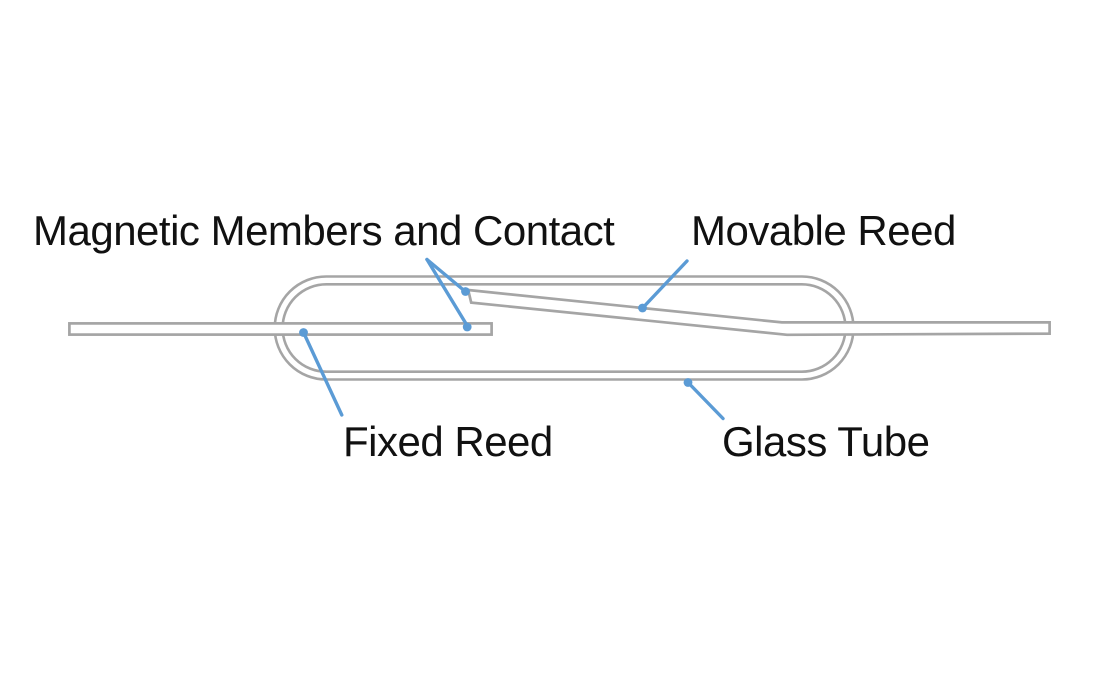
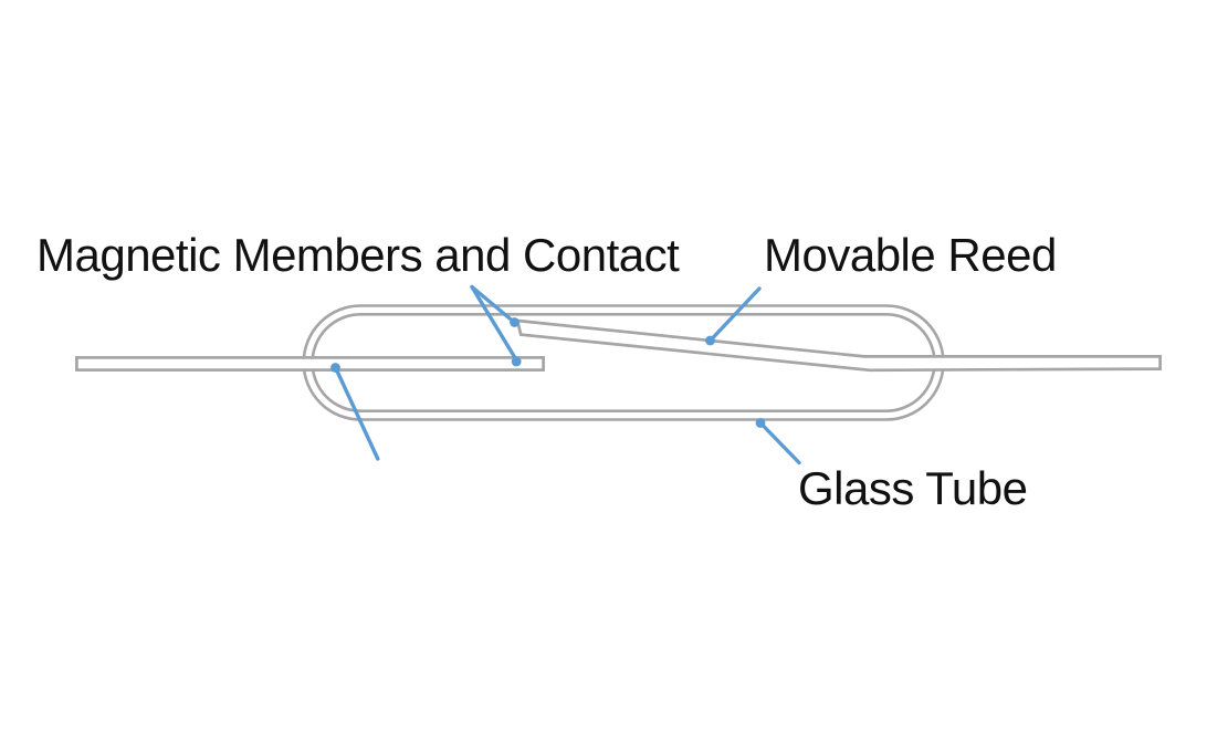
  Magnetic Members and Contact
  Movable Reed
- Fixed Reed
  Glass Tube
